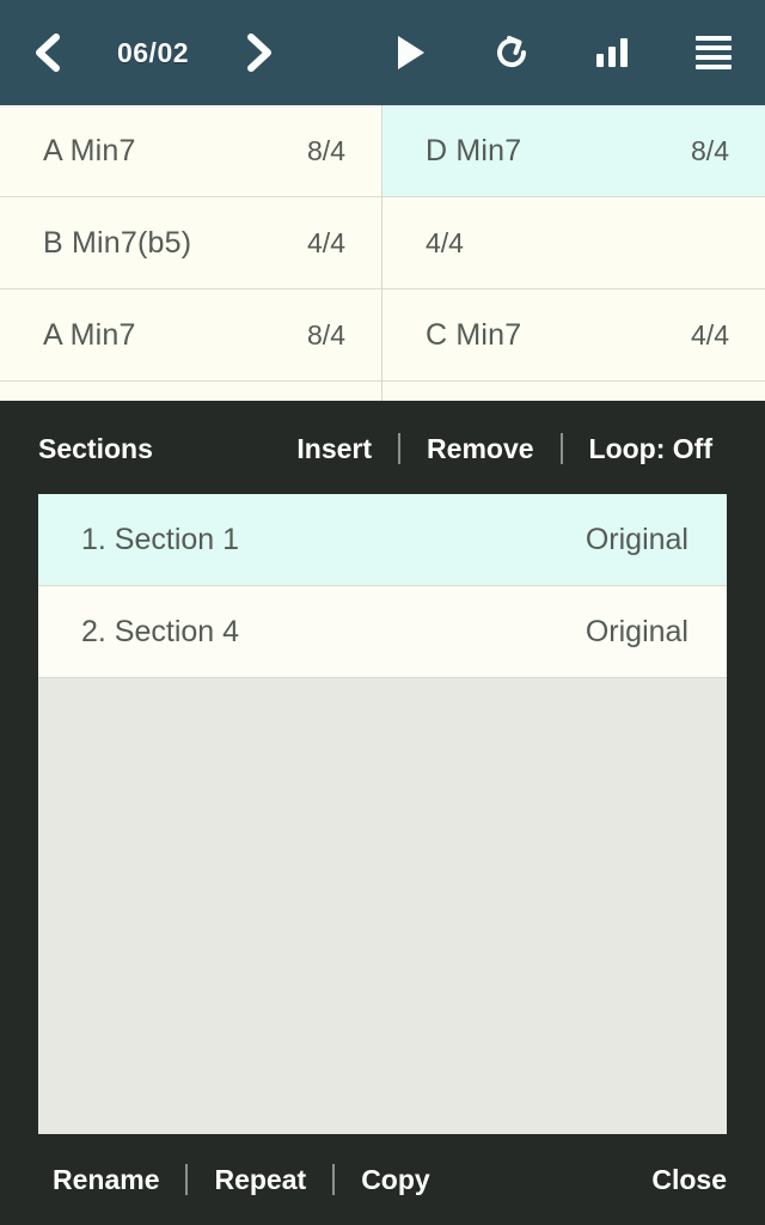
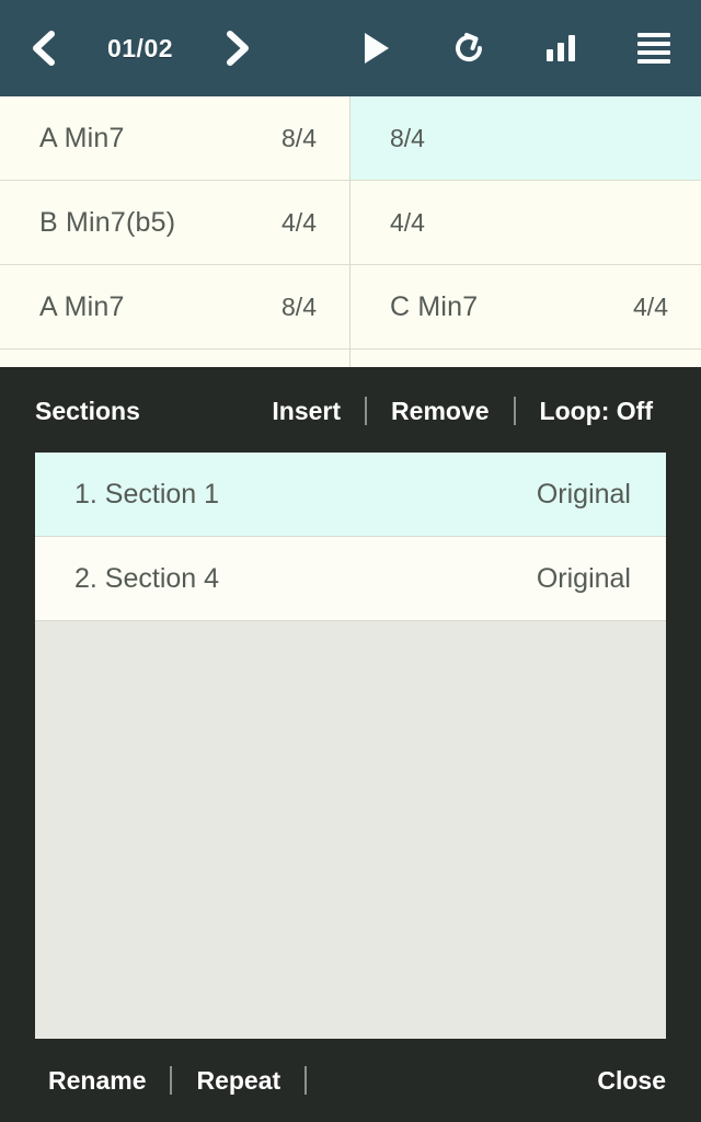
- 06/02
+ 01/02
  A Min7
  8/4
  B Min7(b5)
  4/4
  A Min7
  8/4
- D Min7
  8/4
  4/4
  C Min7
  4/4
  Sections
  Insert
  Remove
  Loop: Off
  1. Section 1
  Original
  2. Section 4
  Original
  Rename
  Repeat
- Copy
  Close
